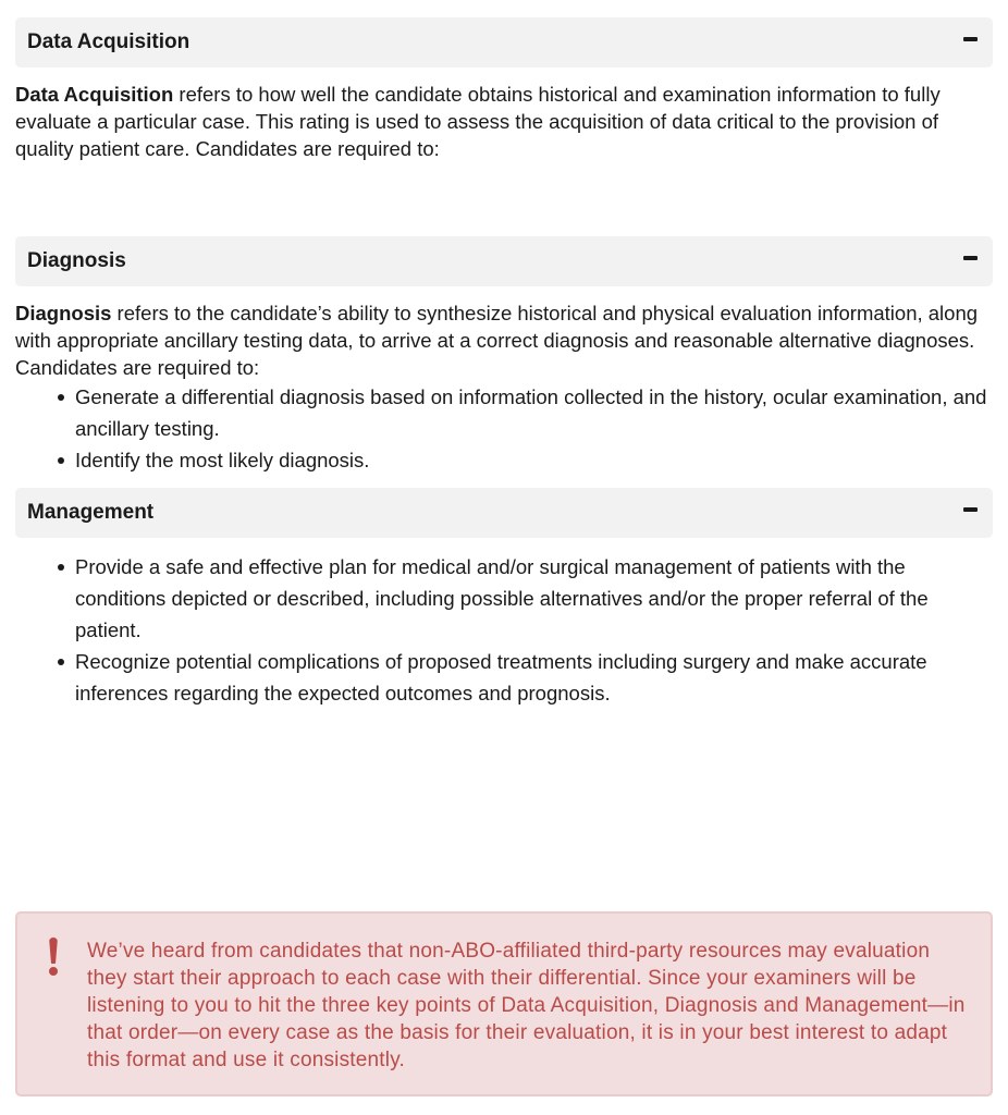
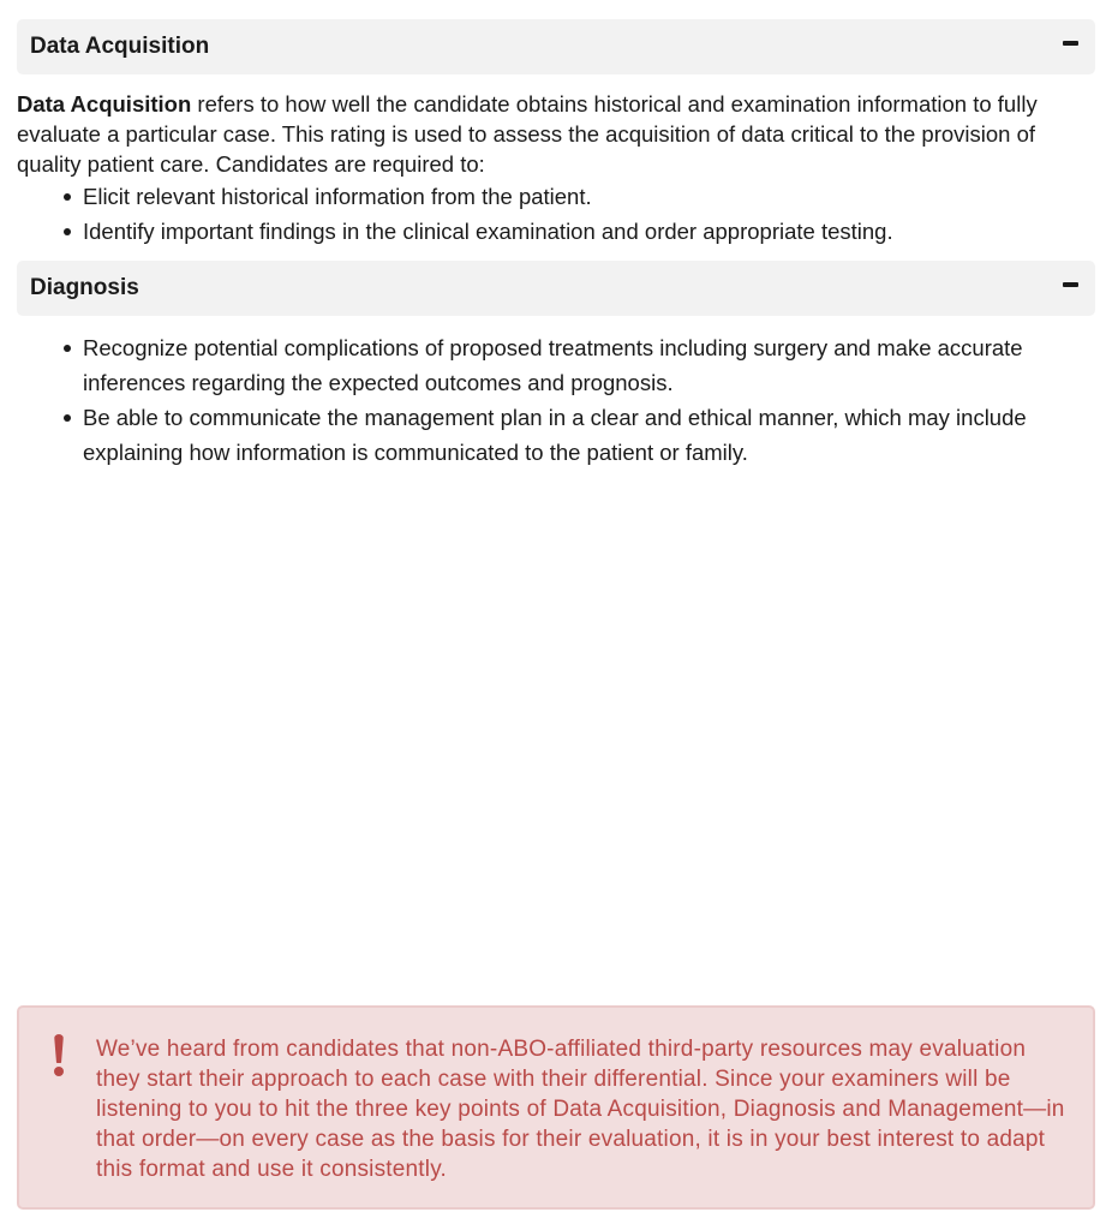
  Data Acquisition
  Data Acquisition refers to how well the candidate obtains historical and examination information to fully evaluate a particular case. This rating is used to assess the acquisition of data critical to the provision of quality patient care. Candidates are required to:
+ Elicit relevant historical information from the patient.
+ Identify important findings in the clinical examination and order appropriate testing.
  Diagnosis
- Diagnosis refers to the candidate’s ability to synthesize historical and physical evaluation information, along with appropriate ancillary testing data, to arrive at a correct diagnosis and reasonable alternative diagnoses. Candidates are required to:
- Generate a differential diagnosis based on information collected in the history, ocular examination, and ancillary testing.
- Identify the most likely diagnosis.
- Management
- Provide a safe and effective plan for medical and/or surgical management of patients with the conditions depicted or described, including possible alternatives and/or the proper referral of the patient.
  Recognize potential complications of proposed treatments including surgery and make accurate inferences regarding the expected outcomes and prognosis.
+ Be able to communicate the management plan in a clear and ethical manner, which may include explaining how information is communicated to the patient or family.
  We’ve heard from candidates that non-ABO-affiliated third-party resources may evaluation they start their approach to each case with their differential. Since your examiners will be listening to you to hit the three key points of Data Acquisition, Diagnosis and Management—in that order—on every case as the basis for their evaluation, it is in your best interest to adapt this format and use it consistently.
